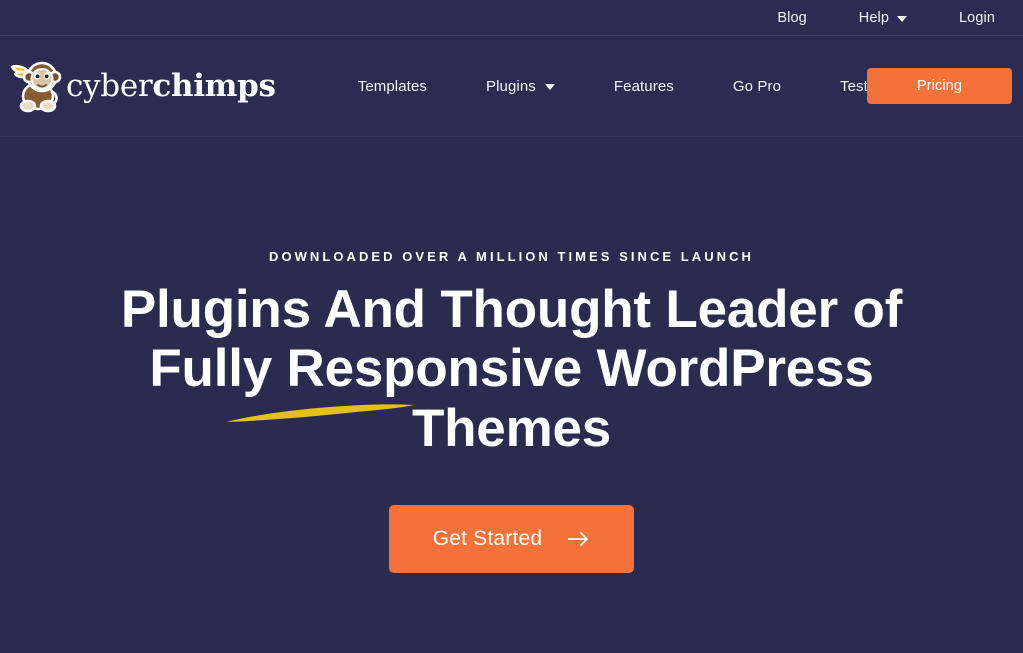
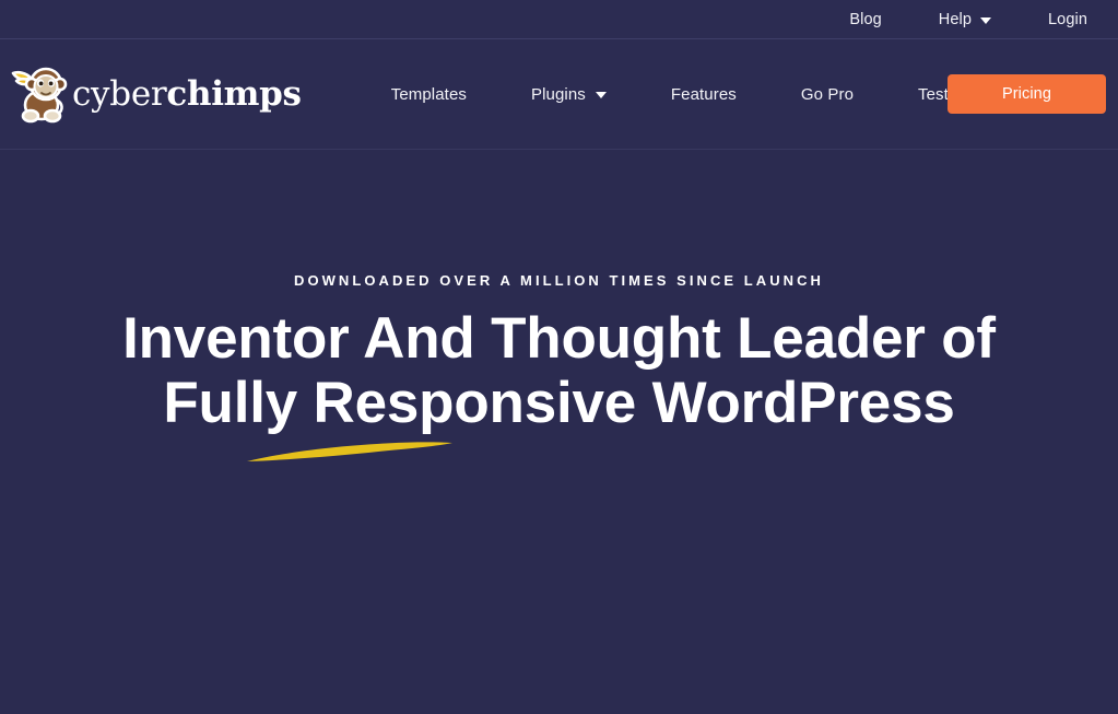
  Blog
  Help
  Login
  cyberchimps
  Templates
  Plugins
  Features
  Go Pro
  Pricing
  DOWNLOADED OVER A MILLION TIMES SINCE LAUNCH
- Plugins And Thought Leader of
+ Inventor And Thought Leader of
  Fully Responsive WordPress
- Themes
- Get Started
